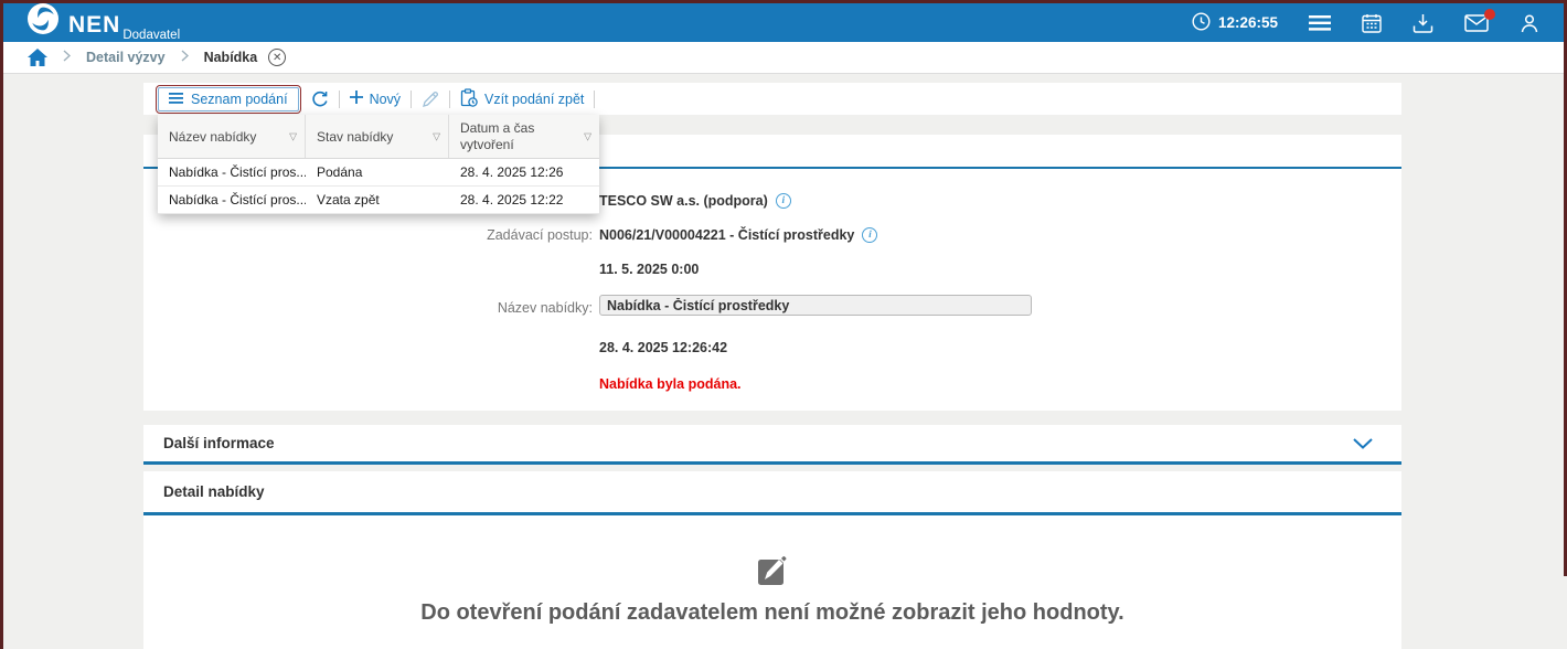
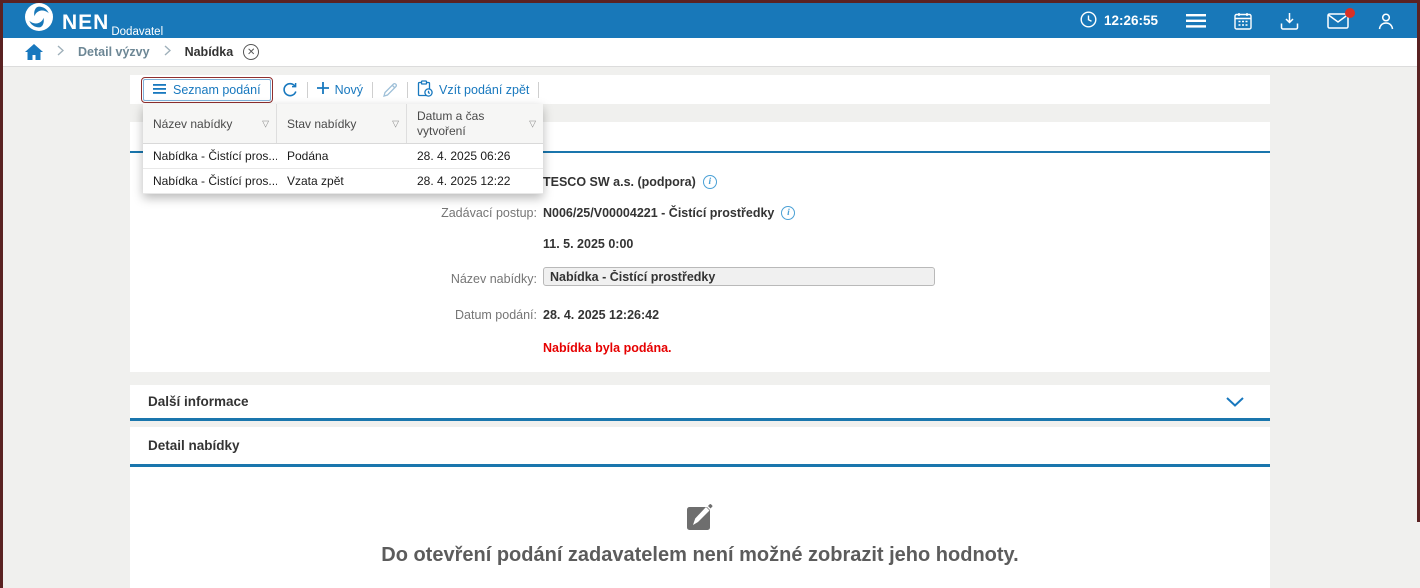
  NEN
  Dodavatel
  12:26:55
  Detail výzvy
  Nabídka
  ✕
  Seznam podání
  Nový
  Vzít podání zpět
  TESCO SW a.s. (podpora)
  i
  Zadávací postup:
- N006/21/V00004221 - Čistící prostředky
+ N006/25/V00004221 - Čistící prostředky
  i
  11. 5. 2025 0:00
  Název nabídky:
  Nabídka - Čistící prostředky
+ Datum podání:
  28. 4. 2025 12:26:42
  Nabídka byla podána.
  Název nabídky
  ▽
  Stav nabídky
  ▽
  Datum a čas vytvoření
  ▽
  Nabídka - Čistící pros...
  Podána
- 28. 4. 2025 12:26
+ 28. 4. 2025 06:26
  Nabídka - Čistící pros...
  Vzata zpět
  28. 4. 2025 12:22
  Další informace
  Detail nabídky
  Do otevření podání zadavatelem není možné zobrazit jeho hodnoty.
